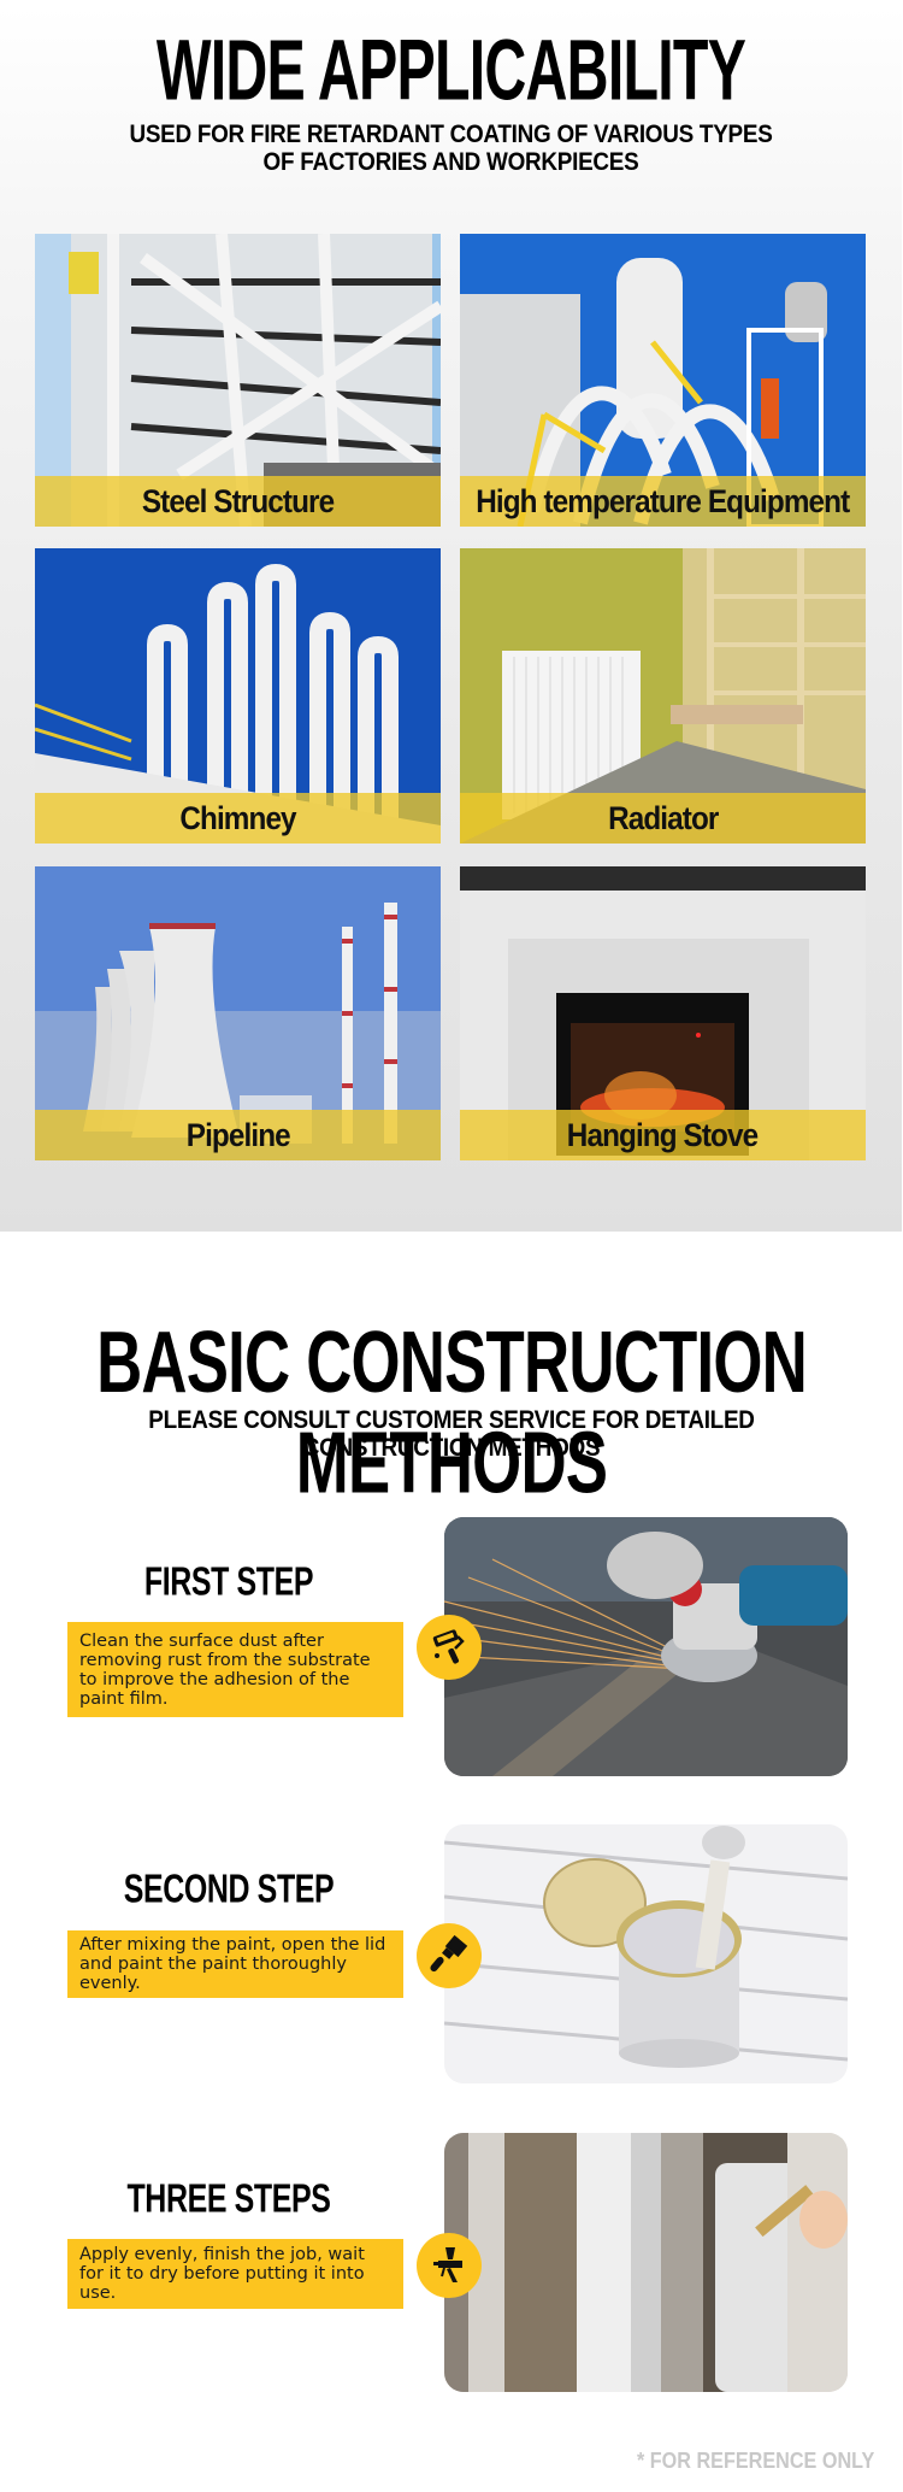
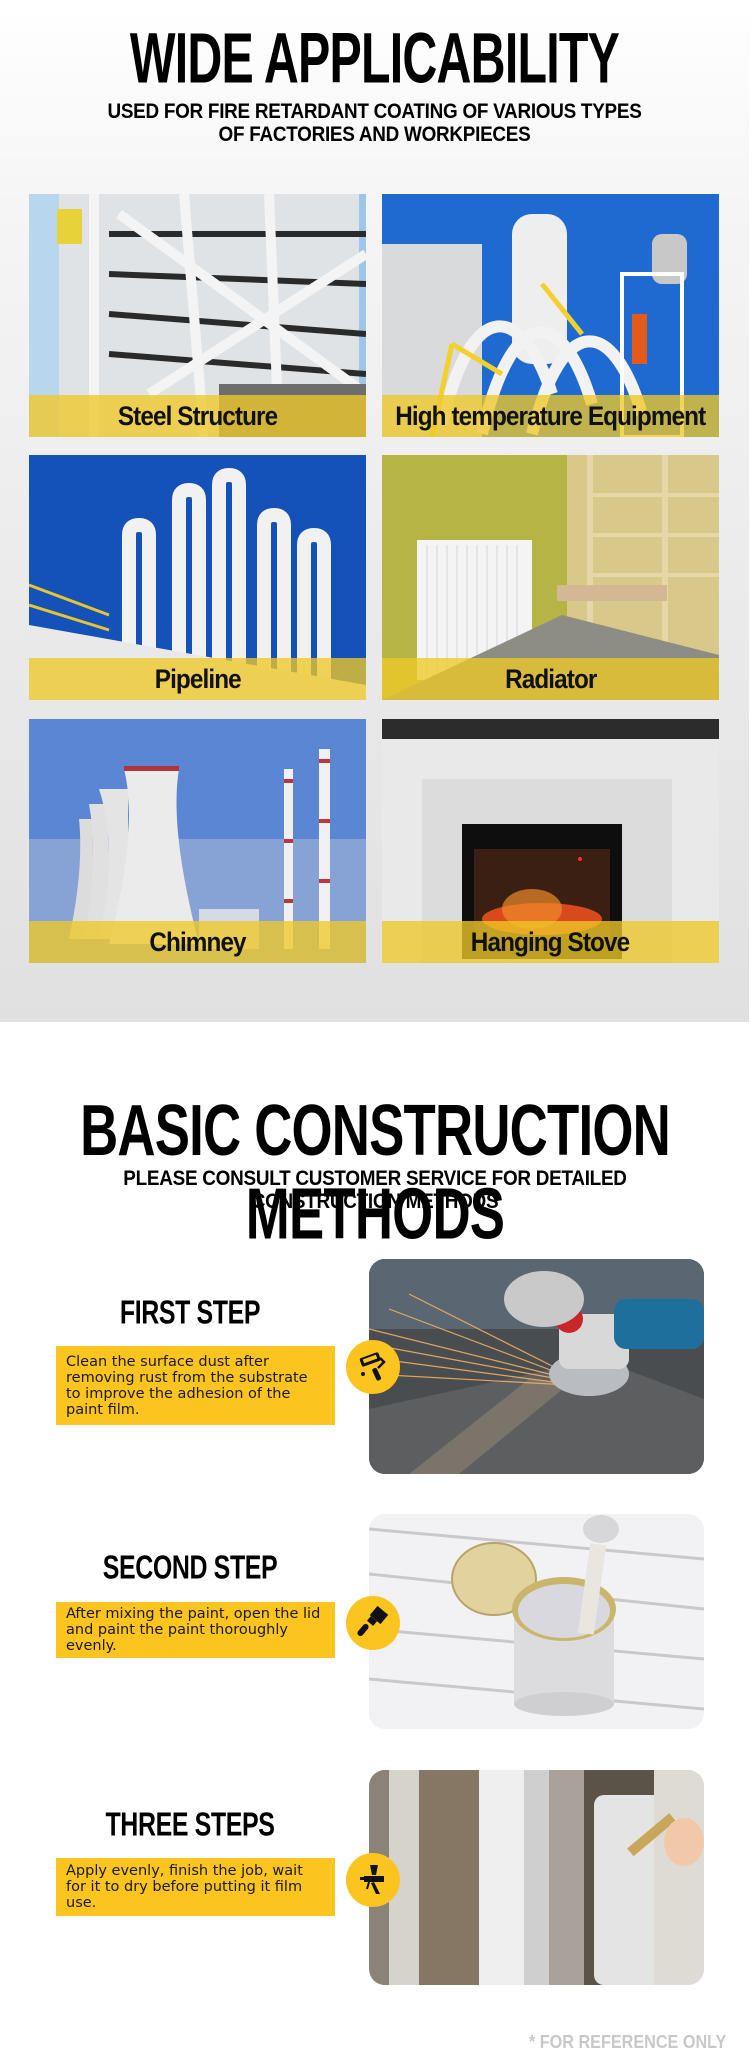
  WIDE APPLICABILITY
  USED FOR FIRE RETARDANT COATING OF VARIOUS TYPES
  OF FACTORIES AND WORKPIECES
  Steel Structure
  High temperature Equipment
- Chimney
+ Pipeline
  Radiator
- Pipeline
+ Chimney
  Hanging Stove
  BASIC CONSTRUCTION METHODS
  PLEASE CONSULT CUSTOMER SERVICE FOR DETAILED
  CONSTRUCTION METHODS
  FIRST STEP
  Clean the surface dust after removing rust from the substrate to improve the adhesion of the paint film.
  SECOND STEP
  After mixing the paint, open the lid and paint the paint thoroughly evenly.
  THREE STEPS
- Apply evenly, finish the job, wait for it to dry before putting it into use.
+ Apply evenly, finish the job, wait for it to dry before putting it film use.
  * FOR REFERENCE ONLY
